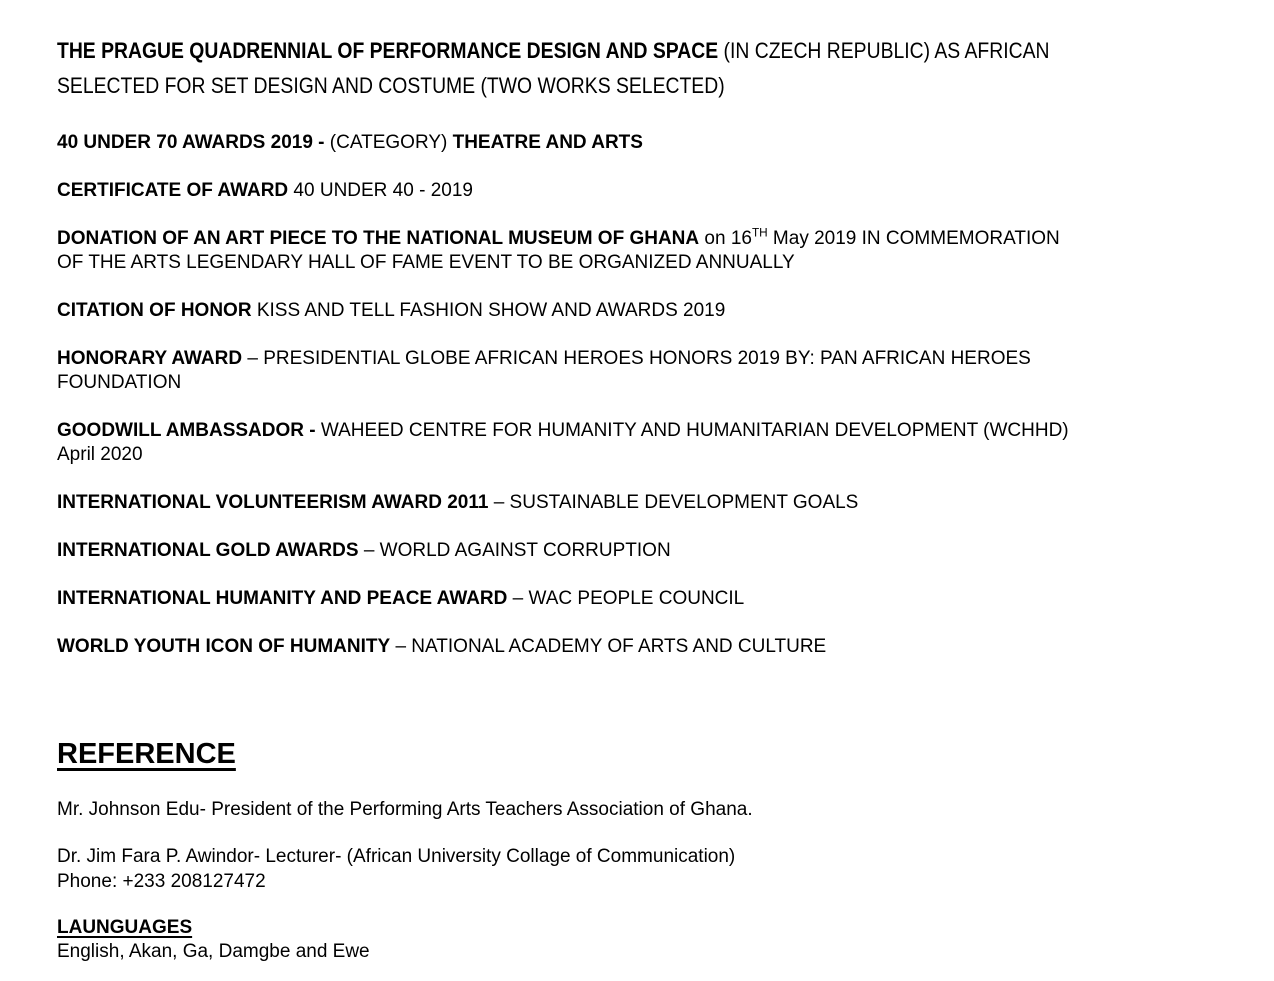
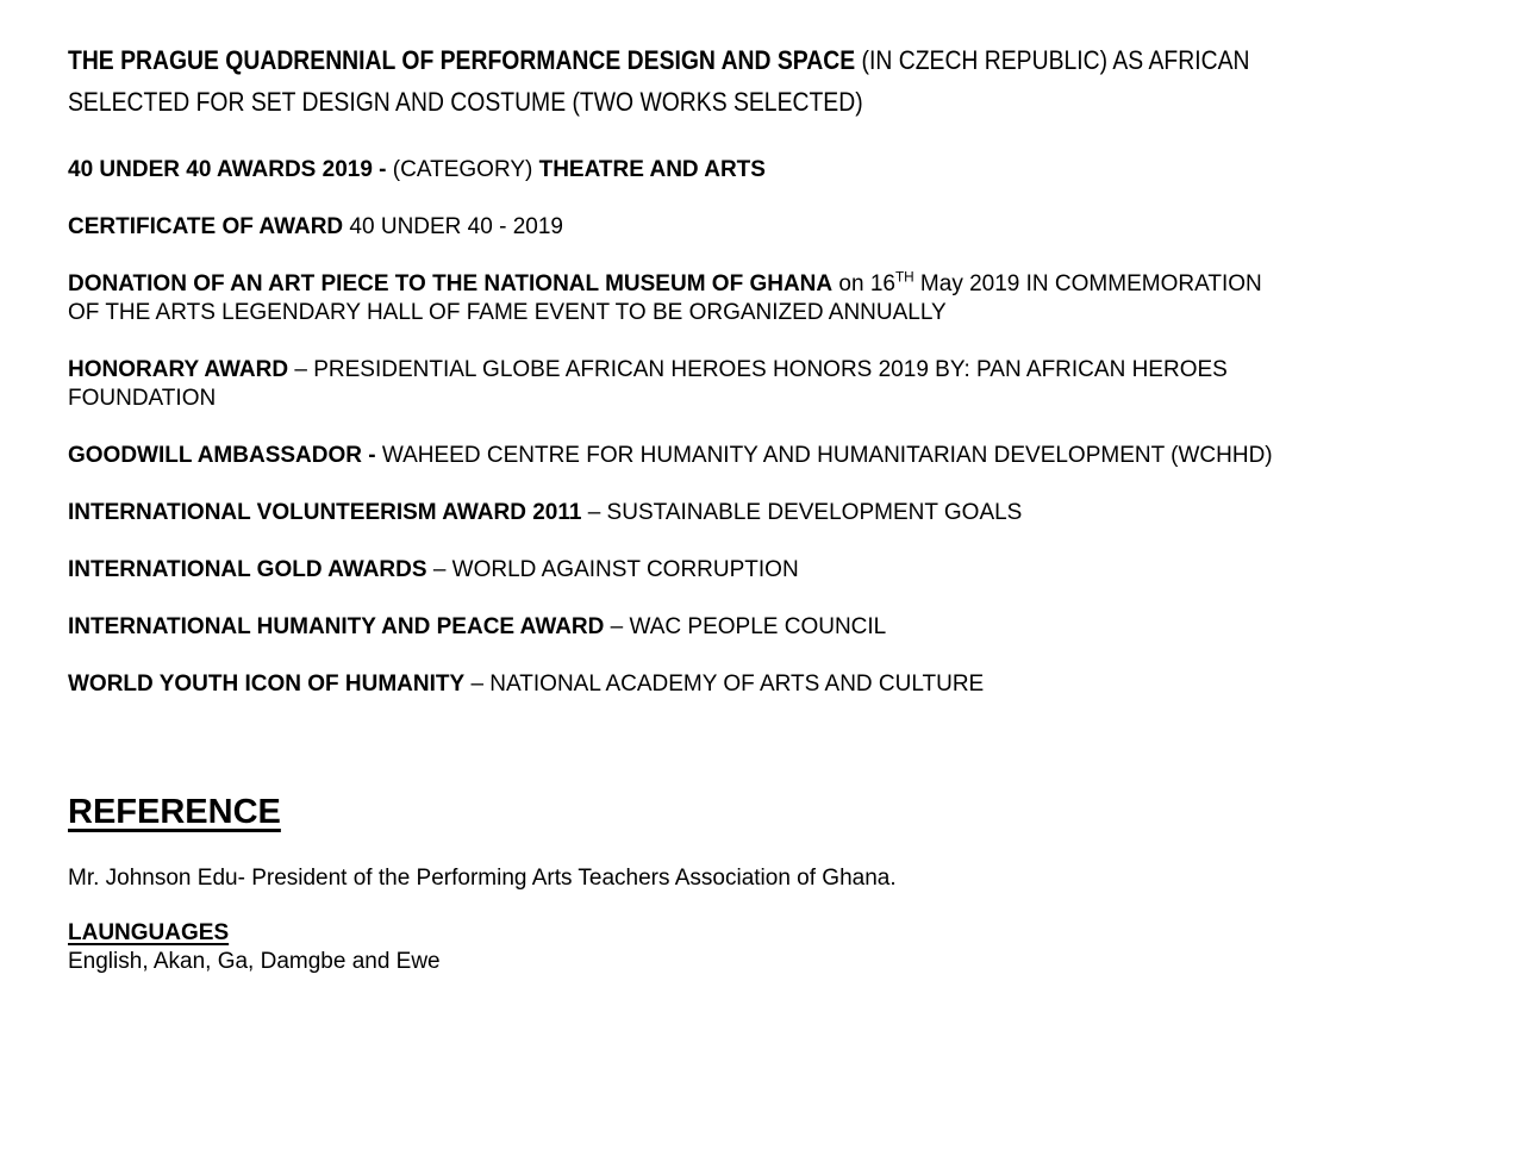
  THE PRAGUE QUADRENNIAL OF PERFORMANCE DESIGN AND SPACE (IN CZECH REPUBLIC) AS AFRICAN
  SELECTED FOR SET DESIGN AND COSTUME (TWO WORKS SELECTED)
- 40 UNDER 70 AWARDS 2019 - (CATEGORY) THEATRE AND ARTS
+ 40 UNDER 40 AWARDS 2019 - (CATEGORY) THEATRE AND ARTS
  CERTIFICATE OF AWARD 40 UNDER 40 - 2019
  DONATION OF AN ART PIECE TO THE NATIONAL MUSEUM OF GHANA on 16TH May 2019 IN COMMEMORATION
  OF THE ARTS LEGENDARY HALL OF FAME EVENT TO BE ORGANIZED ANNUALLY
- CITATION OF HONOR KISS AND TELL FASHION SHOW AND AWARDS 2019
  HONORARY AWARD – PRESIDENTIAL GLOBE AFRICAN HEROES HONORS 2019 BY: PAN AFRICAN HEROES
  FOUNDATION
  GOODWILL AMBASSADOR - WAHEED CENTRE FOR HUMANITY AND HUMANITARIAN DEVELOPMENT (WCHHD)
- April 2020
  INTERNATIONAL VOLUNTEERISM AWARD 2011 – SUSTAINABLE DEVELOPMENT GOALS
  INTERNATIONAL GOLD AWARDS – WORLD AGAINST CORRUPTION
  INTERNATIONAL HUMANITY AND PEACE AWARD – WAC PEOPLE COUNCIL
  WORLD YOUTH ICON OF HUMANITY – NATIONAL ACADEMY OF ARTS AND CULTURE
  REFERENCE
  Mr. Johnson Edu- President of the Performing Arts Teachers Association of Ghana.
- Dr. Jim Fara P. Awindor- Lecturer- (African University Collage of Communication)
- Phone: +233 208127472
  LAUNGUAGES
  English, Akan, Ga, Damgbe and Ewe
